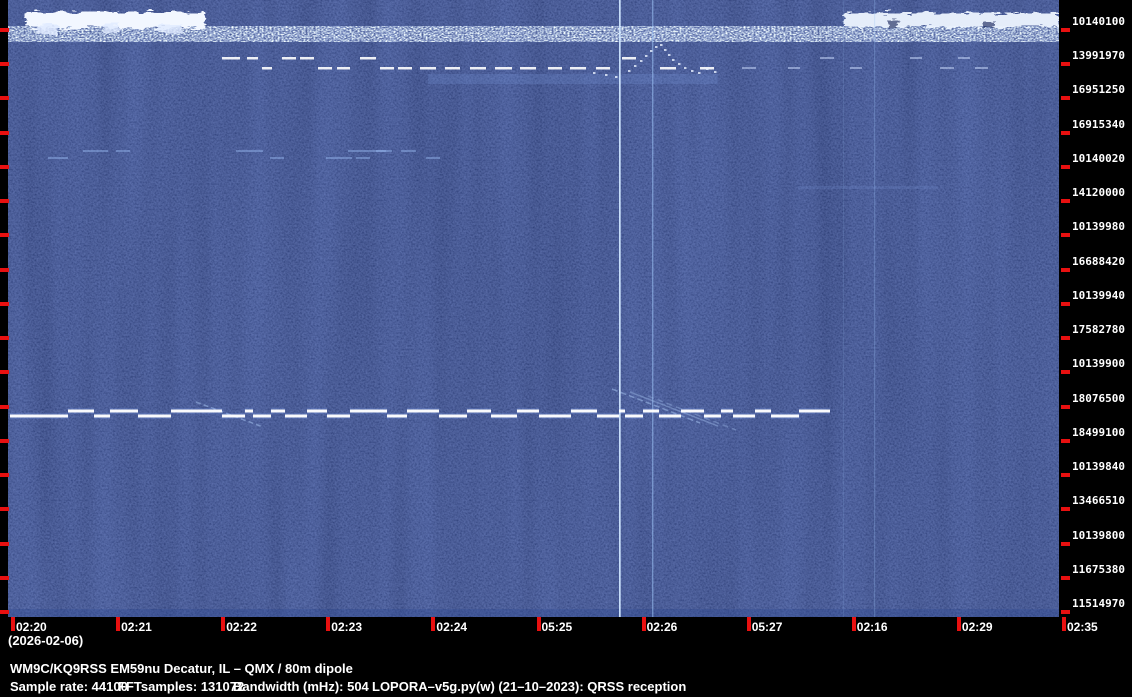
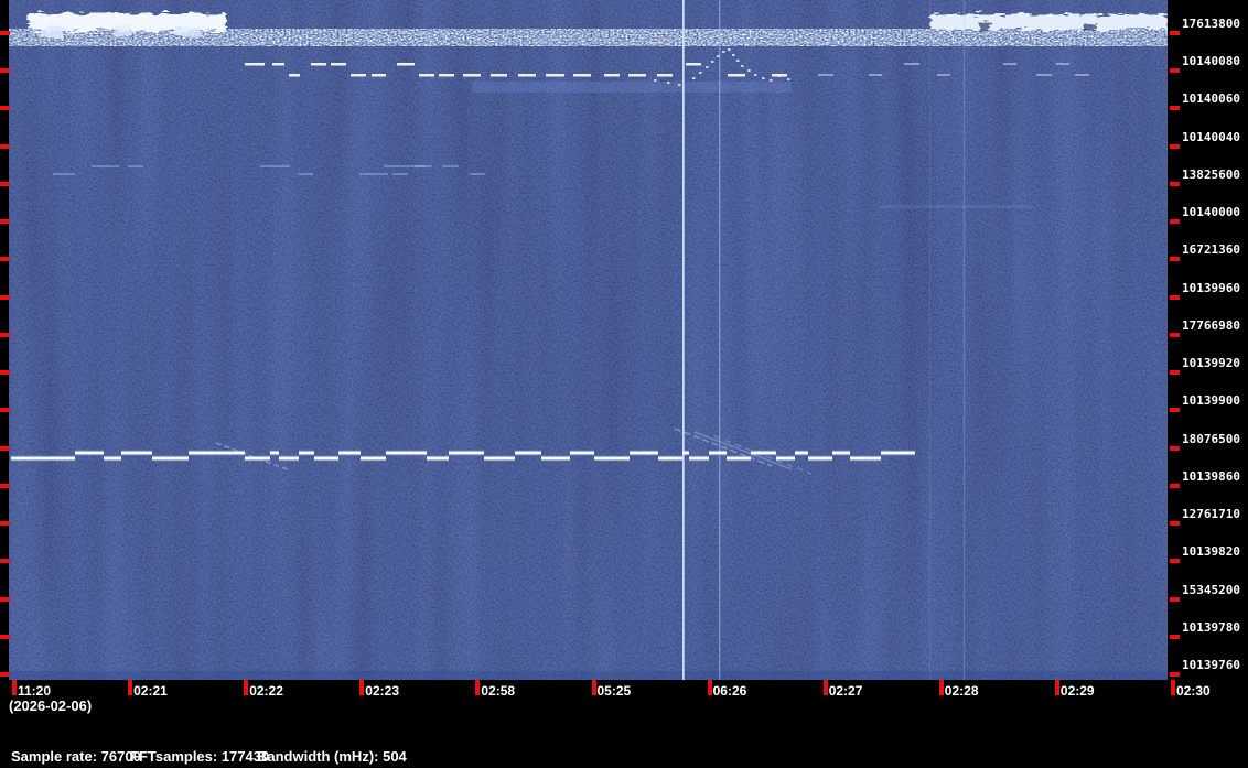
- 10140100
+ 17613800
- 13991970
+ 10140080
- 16951250
+ 10140060
- 16915340
+ 10140040
- 10140020
+ 13825600
- 14120000
+ 10140000
- 10139980
+ 16721360
- 16688420
+ 10139960
- 10139940
+ 17766980
- 17582780
+ 10139920
  10139900
  18076500
- 18499100
+ 10139860
- 10139840
+ 12761710
- 13466510
+ 10139820
- 10139800
+ 15345200
- 11675380
+ 10139780
- 11514970
+ 10139760
- 02:20
+ 11:20
  02:21
  02:22
  02:23
- 02:24
+ 02:58
  05:25
- 02:26
+ 06:26
- 05:27
+ 02:27
- 02:16
+ 02:28
  02:29
- 02:35
+ 02:30
  (2026-02-06)
- WM9C/KQ9RSS EM59nu Decatur, IL – QMX / 80m dipole
- Sample rate: 44100
+ Sample rate: 76700
- FFTsamples: 131072
+ FFTsamples: 177430
  Bandwidth (mHz): 504
- LOPORA–v5g.py(w) (21–10–2023): QRSS reception
